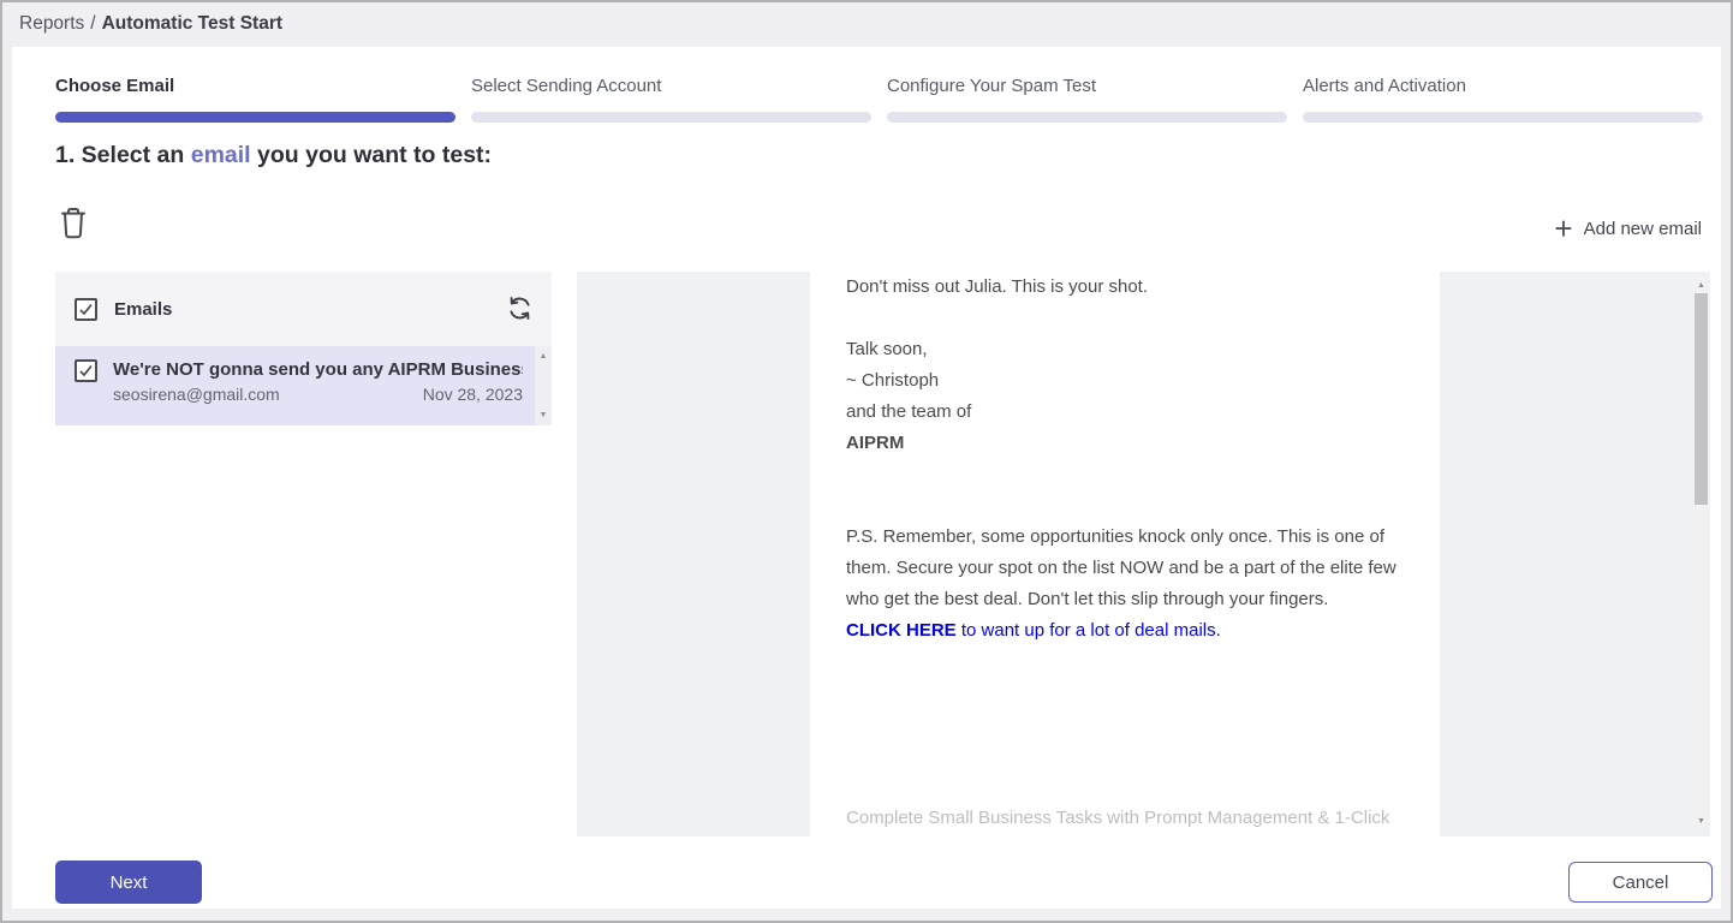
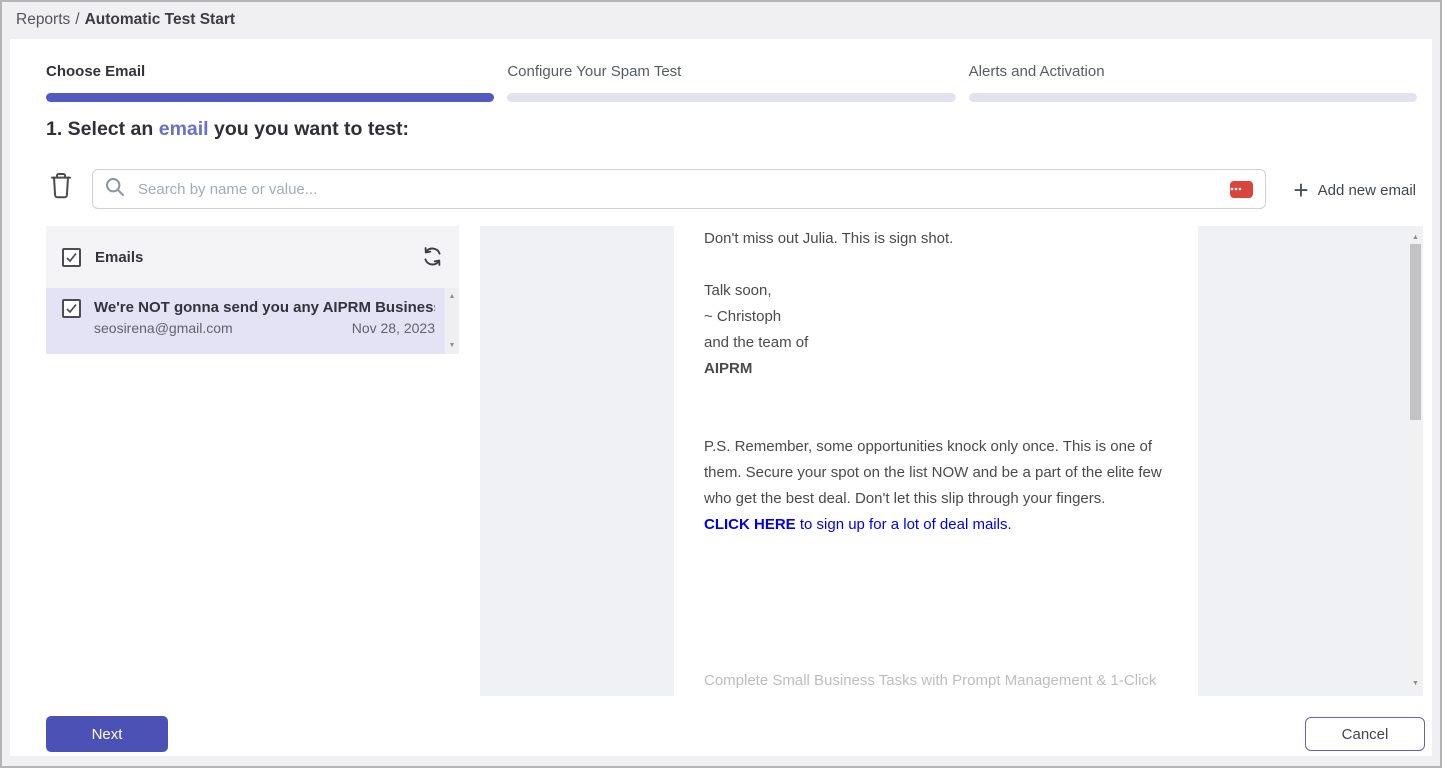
  Reports
  /
  Automatic Test Start
  Choose Email
- Select Sending Account
  Configure Your Spam Test
  Alerts and Activation
  1. Select an email you you want to test:
+ Search by name or value...
  +
  Add new email
  Emails
  We're NOT gonna send you any AIPRM Busines
  seosirena@gmail.com
  Nov 28, 2023
- Don't miss out Julia. This is your shot.
+ Don't miss out Julia. This is sign shot.
  Talk soon,
  ~ Christoph
  and the team of
  AIPRM
  P.S. Remember, some opportunities knock only once. This is one of them. Secure your spot on the list NOW and be a part of the elite few who get the best deal. Don't let this slip through your fingers.
- CLICK HERE to want up for a lot of deal mails.
+ CLICK HERE to sign up for a lot of deal mails.
  Complete Small Business Tasks with Prompt Management & 1-Click
  Next
  Cancel
